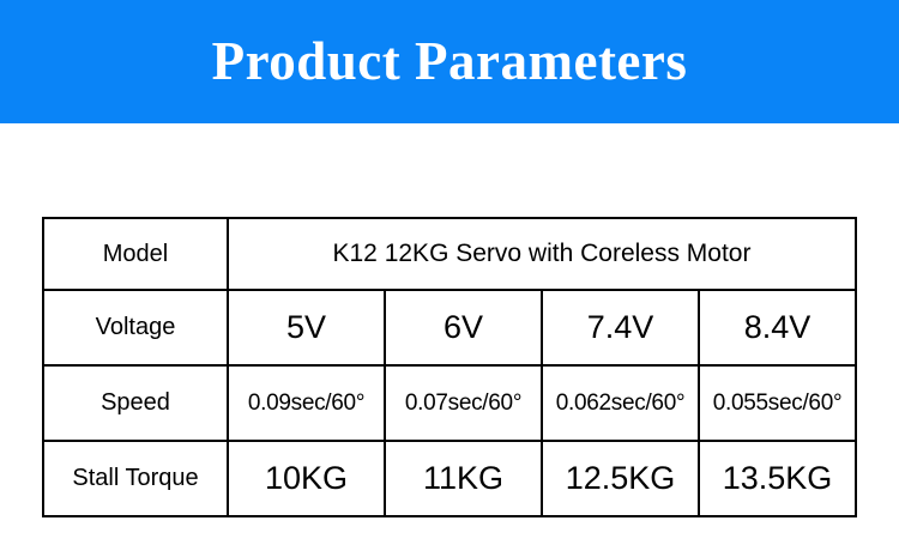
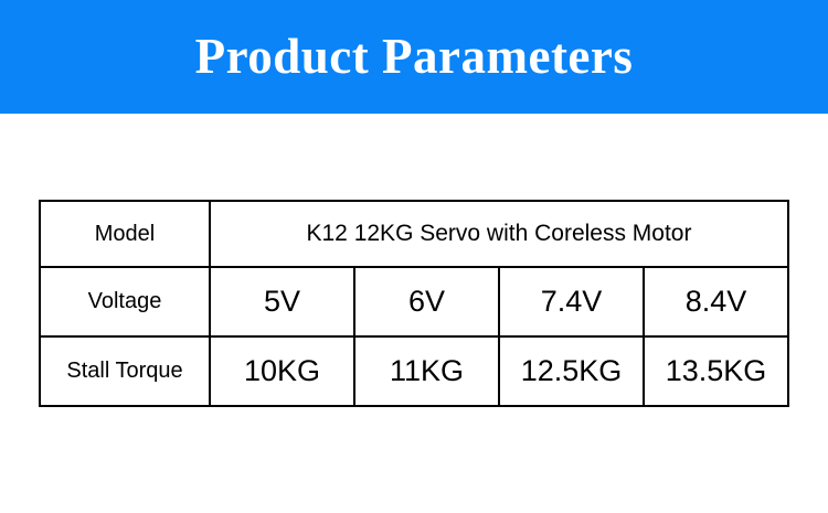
  Product Parameters
  Model	K12 12KG Servo with Coreless Motor
  Voltage	5V	6V	7.4V	8.4V
- Speed	0.09sec/60°	0.07sec/60°	0.062sec/60°	0.055sec/60°
  Stall Torque	10KG	11KG	12.5KG	13.5KG
